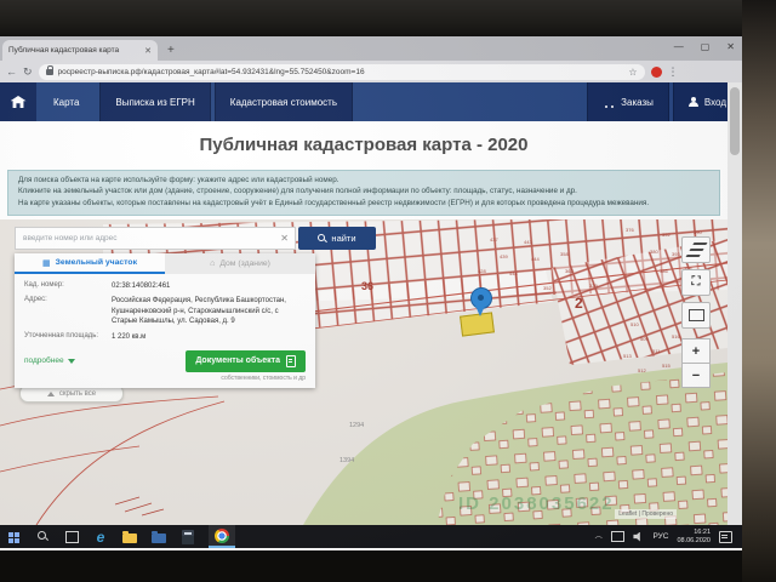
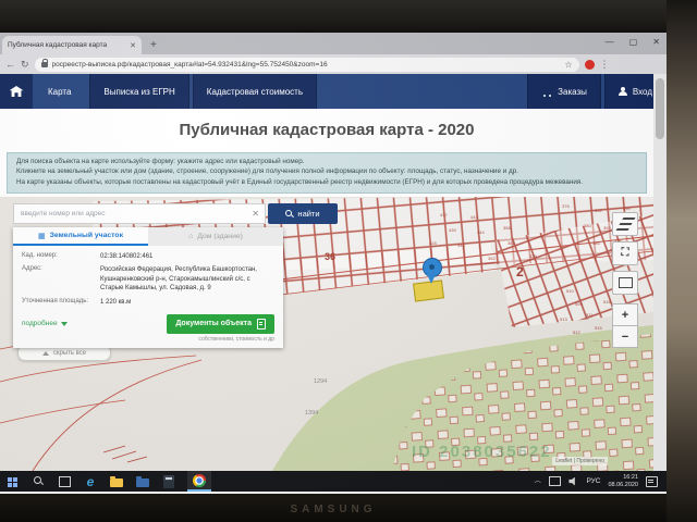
+ SAMSUNG
